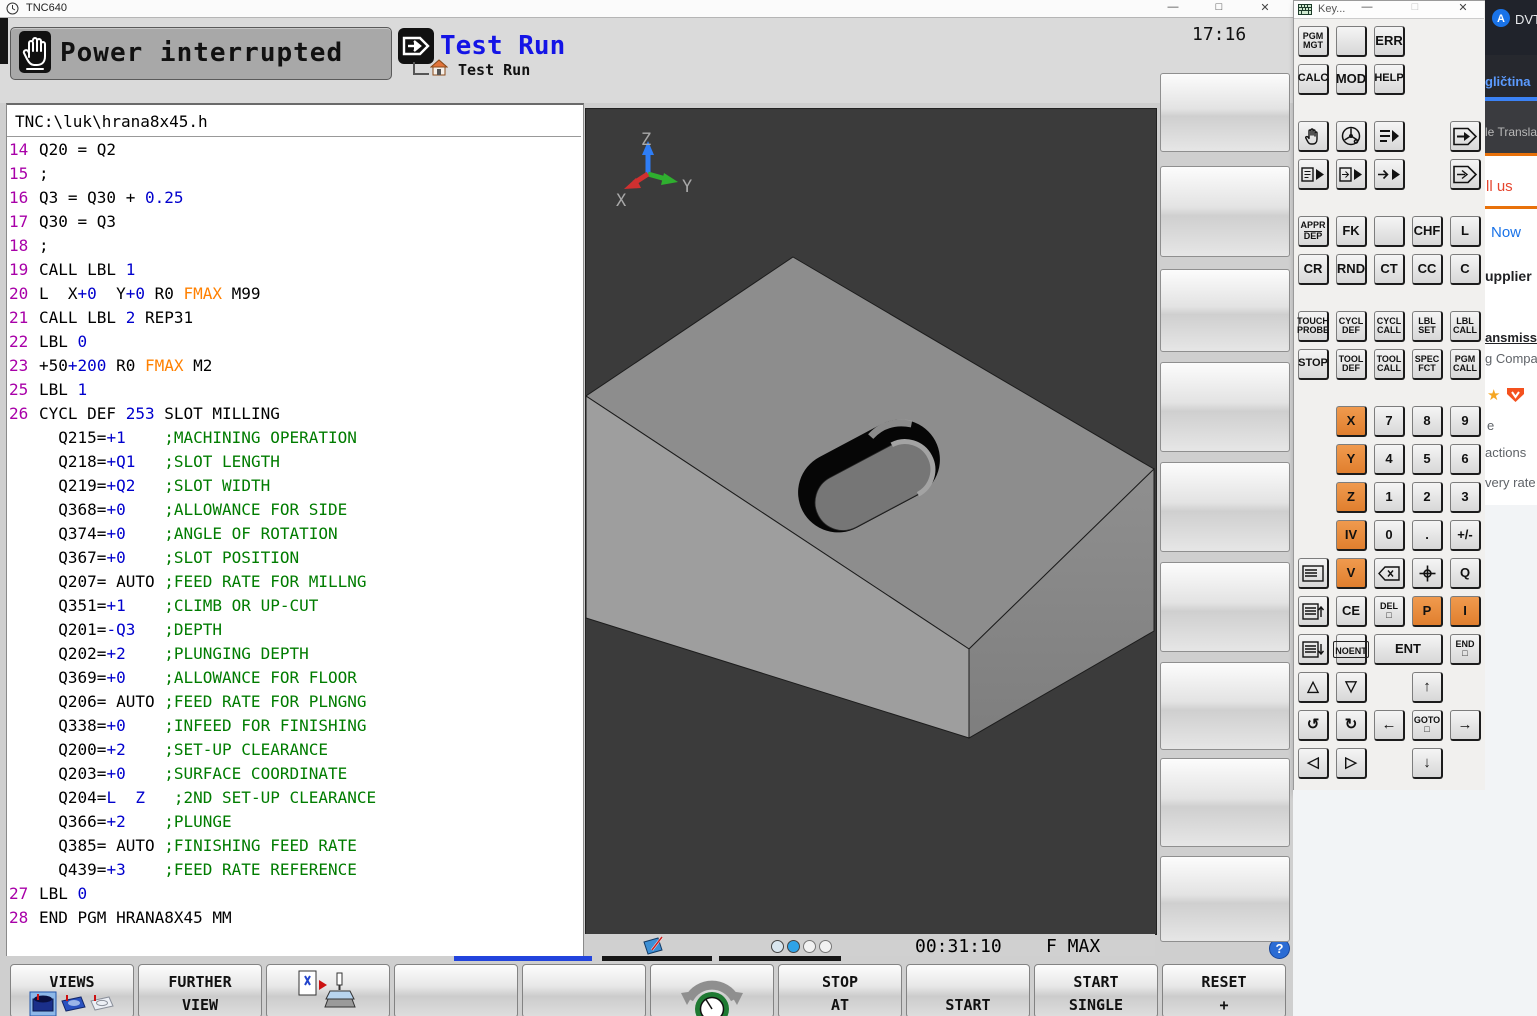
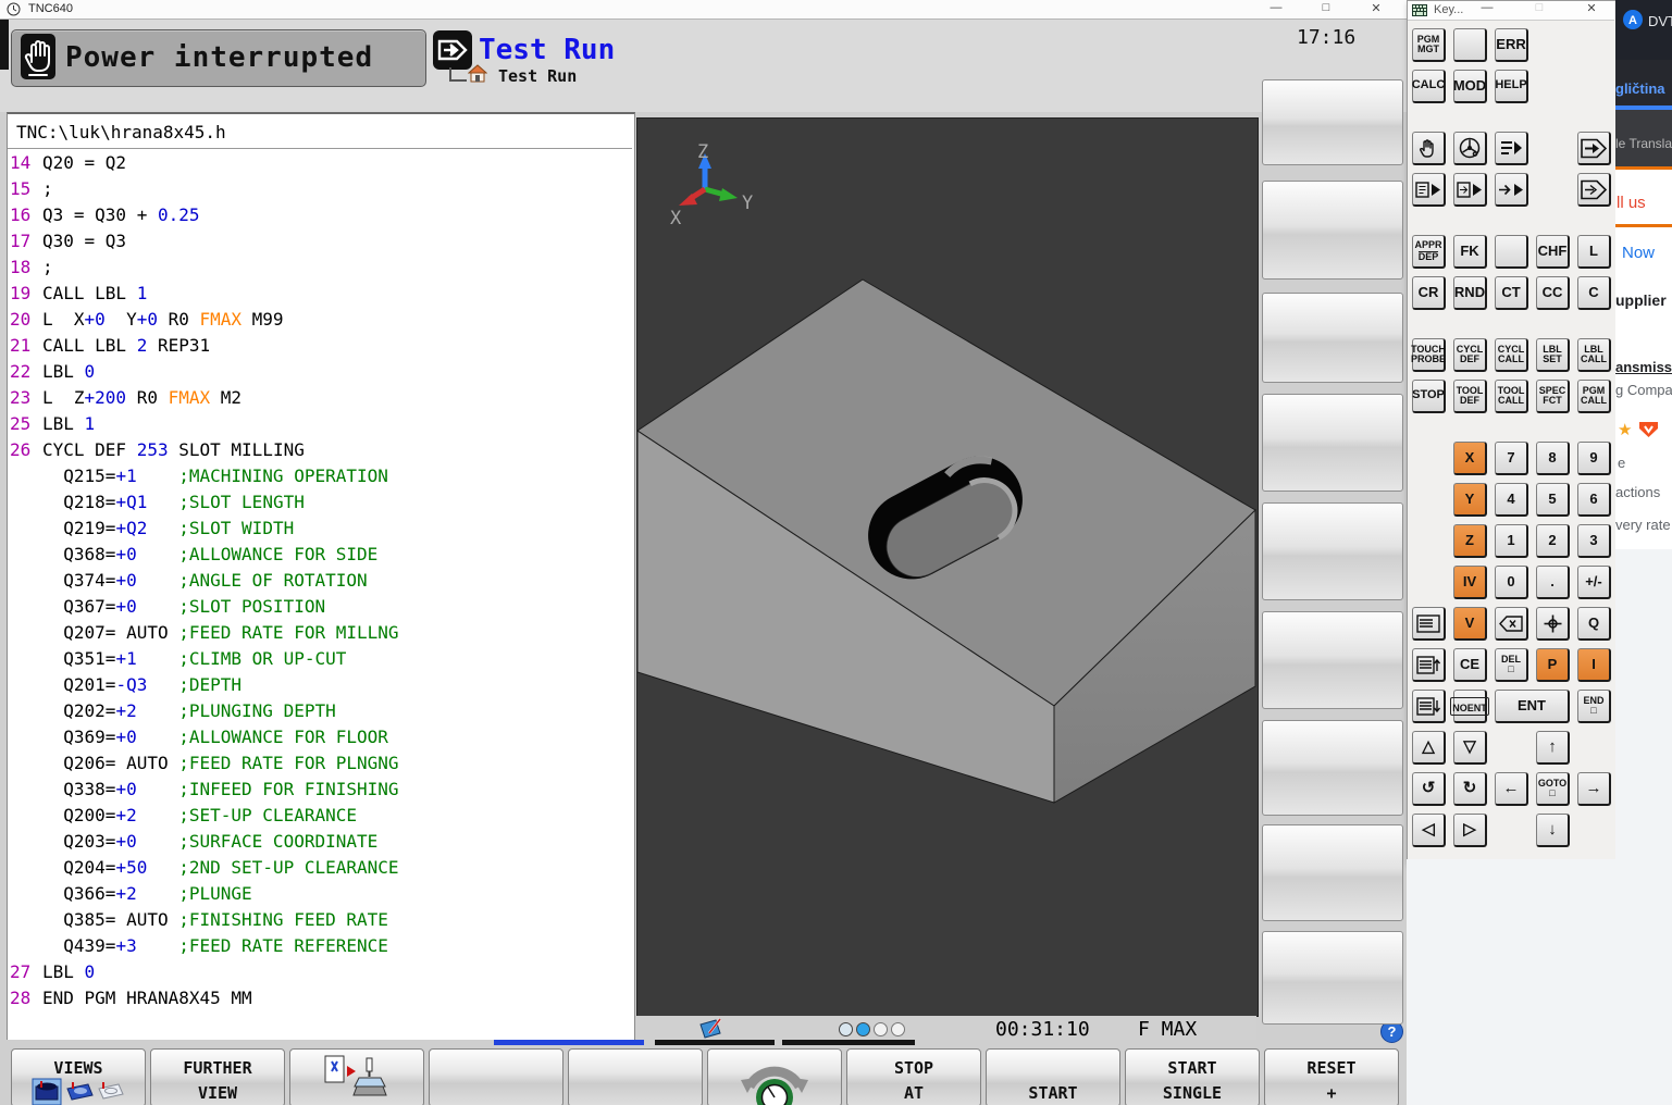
  TNC640
  —
  □
  ✕
  Power interrupted
  Test Run
  Test Run
  TNC:\luk\hrana8x45.h
  14 Q20 = Q2
  15 ;
  16 Q3 = Q30 + 0.25
  17 Q30 = Q3
  18 ;
  19 CALL LBL 1
  20 L X+0 Y+0 R0 FMAX M99
  21 CALL LBL 2 REP31
  22 LBL 0
- 23 +50+200 R0 FMAX M2
+ 23 L Z+200 R0 FMAX M2
  25 LBL 1
  26 CYCL DEF 253 SLOT MILLING
  Q215=+1 ;MACHINING OPERATION
  Q218=+Q1 ;SLOT LENGTH
  Q219=+Q2 ;SLOT WIDTH
  Q368=+0 ;ALLOWANCE FOR SIDE
  Q374=+0 ;ANGLE OF ROTATION
  Q367=+0 ;SLOT POSITION
  Q207= AUTO ;FEED RATE FOR MILLNG
  Q351=+1 ;CLIMB OR UP-CUT
  Q201=-Q3 ;DEPTH
  Q202=+2 ;PLUNGING DEPTH
  Q369=+0 ;ALLOWANCE FOR FLOOR
  Q206= AUTO ;FEED RATE FOR PLNGNG
  Q338=+0 ;INFEED FOR FINISHING
  Q200=+2 ;SET-UP CLEARANCE
  Q203=+0 ;SURFACE COORDINATE
- Q204=L Z ;2ND SET-UP CLEARANCE
+ Q204=+50 ;2ND SET-UP CLEARANCE
  Q366=+2 ;PLUNGE
  Q385= AUTO ;FINISHING FEED RATE
  Q439=+3 ;FEED RATE REFERENCE
  27 LBL 0
  28 END PGM HRANA8X45 MM
  Z
  Y
  X
  00:31:10
  F MAX
  ?
  17:16
  VIEWS
  FURTHER
  VIEW
  STOP
  AT
  START
  START
  SINGLE
  RESET
  +
  Key...
  —
  □
  ✕
  PGM
  MGT
  ERR
  CALC
  MOD
  HELP
  APPR
  DEP
  FK
  CHF
  L
  CR
  RND
  CT
  CC
  C
  TOUCH
  PROBE
  CYCL
  DEF
  CYCL
  CALL
  LBL
  SET
  LBL
  CALL
  STOP
  TOOL
  DEF
  TOOL
  CALL
  SPEC
  FCT
  PGM
  CALL
  X
  7
  8
  9
  Y
  4
  5
  6
  Z
  1
  2
  3
  IV
  0
  .
  +/-
  V
  Q
  CE
  DEL
  □
  P
  I
  NOENT
  ENT
  END
  □
  △
  ▽
  ↑
  ↺
  ↻
  ←
  GOTO
  □
  →
  ◁
  ▷
  ↓
  A
  gličtina
  le Transla
  ll us
  Now
  upplier
  ansmiss
  g Compa
  ★
  e
  actions
  very rate
